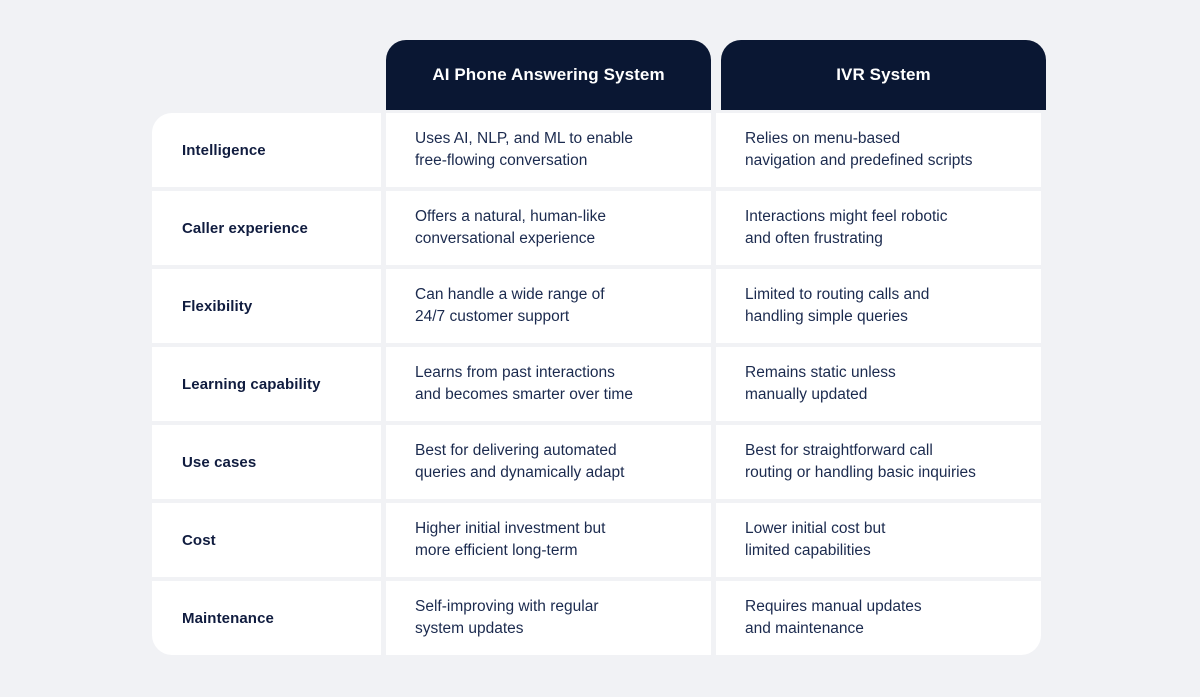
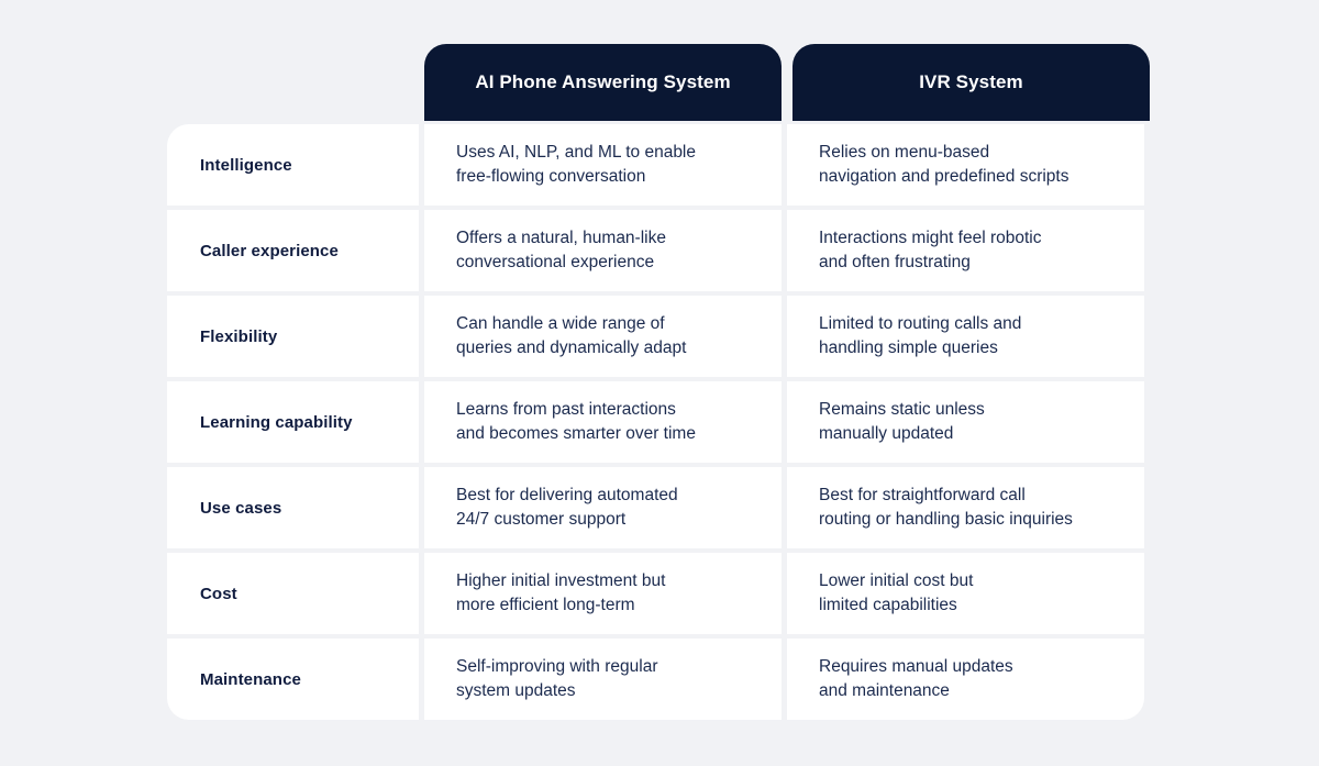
  AI Phone Answering System
  IVR System
  Intelligence
  Uses AI, NLP, and ML to enable
  free-flowing conversation
  Relies on menu-based
  navigation and predefined scripts
  Caller experience
  Offers a natural, human-like
  conversational experience
  Interactions might feel robotic
  and often frustrating
  Flexibility
  Can handle a wide range of
- 24/7 customer support
+ queries and dynamically adapt
  Limited to routing calls and
  handling simple queries
  Learning capability
  Learns from past interactions
  and becomes smarter over time
  Remains static unless
  manually updated
  Use cases
  Best for delivering automated
- queries and dynamically adapt
+ 24/7 customer support
  Best for straightforward call
  routing or handling basic inquiries
  Cost
  Higher initial investment but
  more efficient long-term
  Lower initial cost but
  limited capabilities
  Maintenance
  Self-improving with regular
  system updates
  Requires manual updates
  and maintenance
